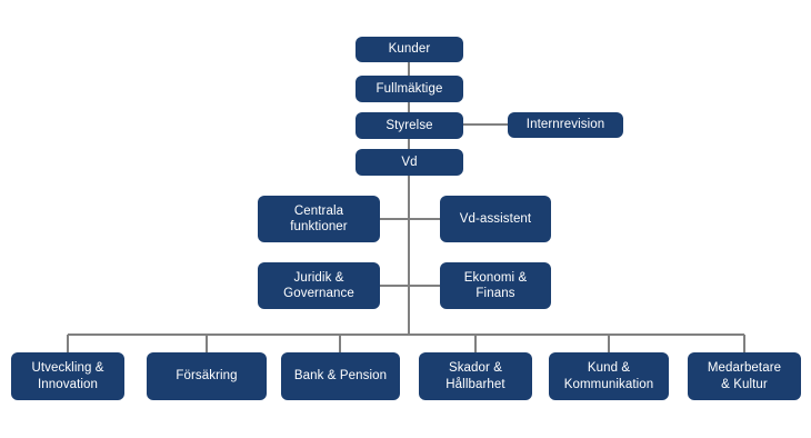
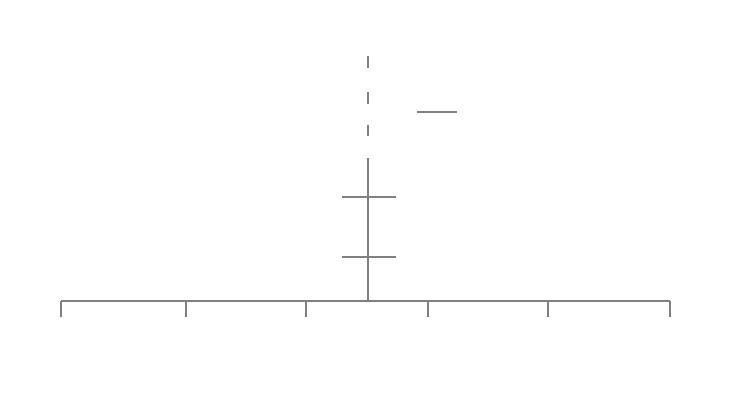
- Kunder
- Fullmäktige
- Styrelse
- Internrevision
- Vd
- Centrala
- funktioner
- Vd-assistent
- Juridik &
- Governance
- Ekonomi &
- Finans
- Utveckling &
- Innovation
- Försäkring
- Bank & Pension
- Skador &
- Hållbarhet
- Kund &
- Kommunikation
- Medarbetare
- & Kultur
